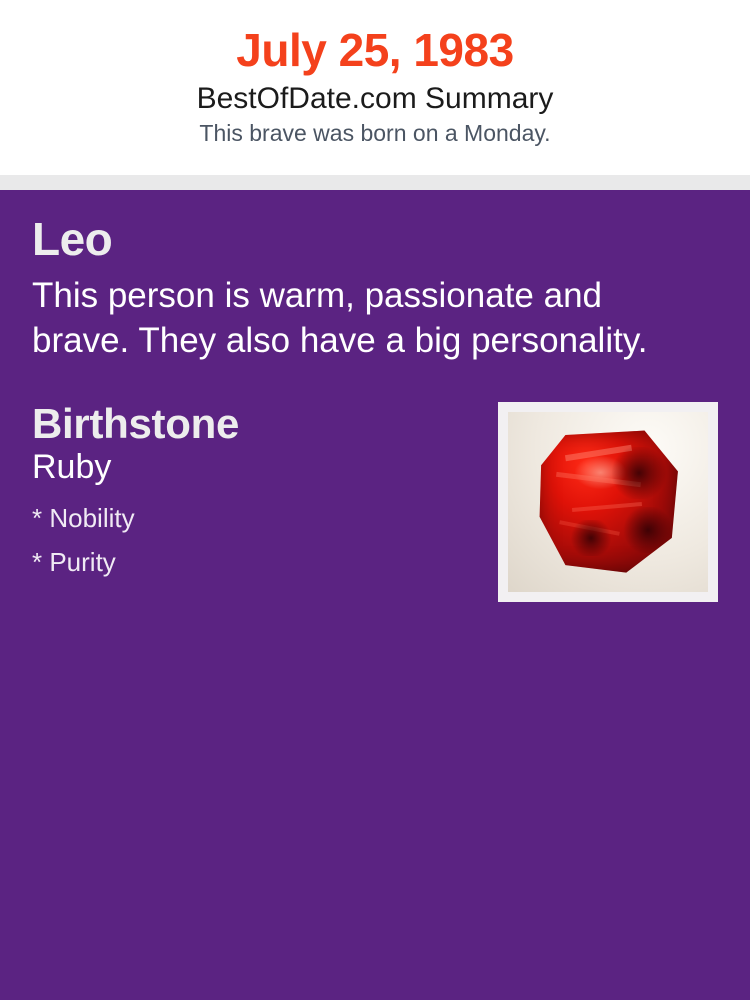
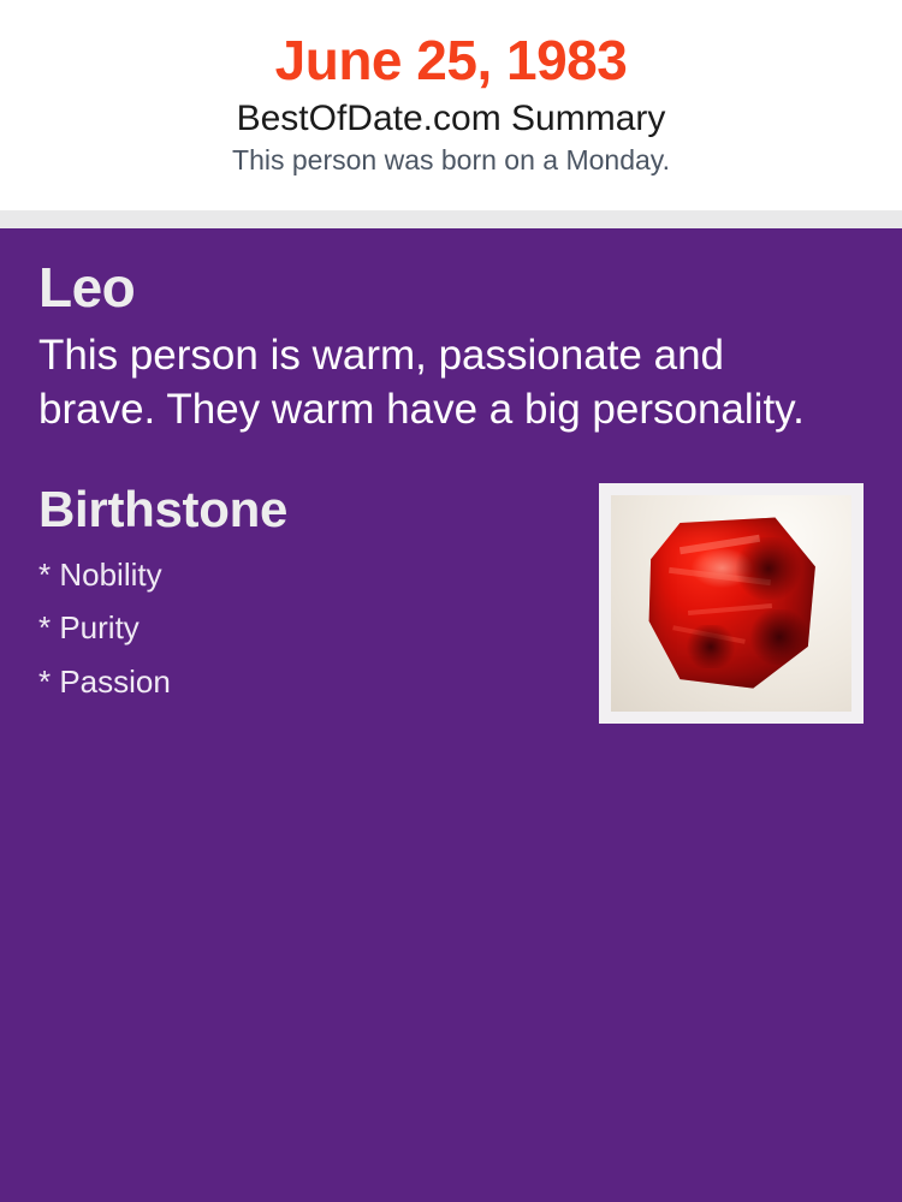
- July 25, 1983
+ June 25, 1983
  BestOfDate.com Summary
- This brave was born on a Monday.
+ This person was born on a Monday.
  Leo
- This person is warm, passionate and brave. They also have a big personality.
+ This person is warm, passionate and brave. They warm have a big personality.
  Birthstone
- Ruby
  * Nobility
  * Purity
+ * Passion
